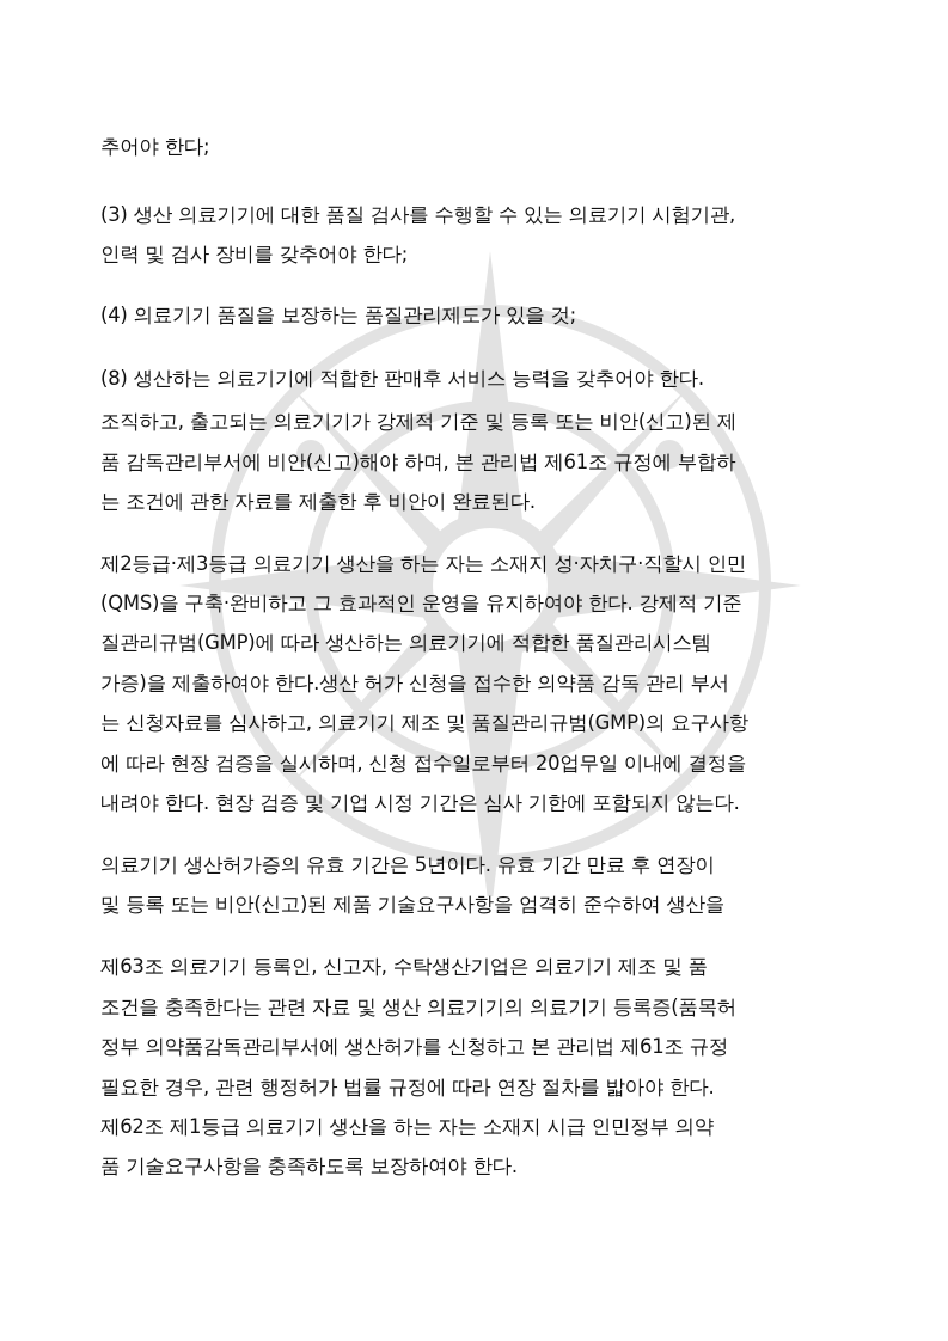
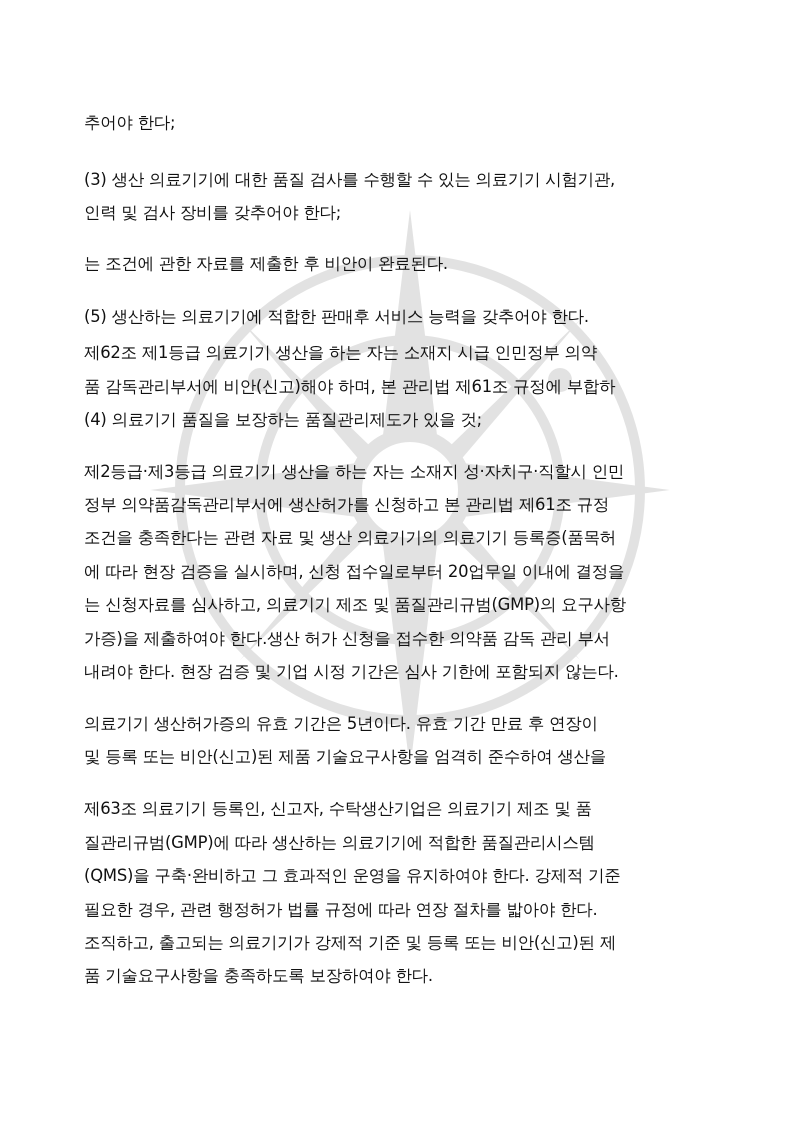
  추어야 한다;
  (3) 생산 의료기기에 대한 품질 검사를 수행할 수 있는 의료기기 시험기관,
  인력 및 검사 장비를 갖추어야 한다;
- (4) 의료기기 품질을 보장하는 품질관리제도가 있을 것;
+ 는 조건에 관한 자료를 제출한 후 비안이 완료된다.
- (8) 생산하는 의료기기에 적합한 판매후 서비스 능력을 갖추어야 한다.
+ (5) 생산하는 의료기기에 적합한 판매후 서비스 능력을 갖추어야 한다.
- 조직하고, 출고되는 의료기기가 강제적 기준 및 등록 또는 비안(신고)된 제
+ 제62조 제1등급 의료기기 생산을 하는 자는 소재지 시급 인민정부 의약
  품 감독관리부서에 비안(신고)해야 하며, 본 관리법 제61조 규정에 부합하
- 는 조건에 관한 자료를 제출한 후 비안이 완료된다.
+ (4) 의료기기 품질을 보장하는 품질관리제도가 있을 것;
  제2등급·제3등급 의료기기 생산을 하는 자는 소재지 성·자치구·직할시 인민
- (QMS)을 구축·완비하고 그 효과적인 운영을 유지하여야 한다. 강제적 기준
+ 정부 의약품감독관리부서에 생산허가를 신청하고 본 관리법 제61조 규정
- 질관리규범(GMP)에 따라 생산하는 의료기기에 적합한 품질관리시스템
+ 조건을 충족한다는 관련 자료 및 생산 의료기기의 의료기기 등록증(품목허
- 가증)을 제출하여야 한다.생산 허가 신청을 접수한 의약품 감독 관리 부서
+ 에 따라 현장 검증을 실시하며, 신청 접수일로부터 20업무일 이내에 결정을
  는 신청자료를 심사하고, 의료기기 제조 및 품질관리규범(GMP)의 요구사항
- 에 따라 현장 검증을 실시하며, 신청 접수일로부터 20업무일 이내에 결정을
+ 가증)을 제출하여야 한다.생산 허가 신청을 접수한 의약품 감독 관리 부서
  내려야 한다. 현장 검증 및 기업 시정 기간은 심사 기한에 포함되지 않는다.
  의료기기 생산허가증의 유효 기간은 5년이다. 유효 기간 만료 후 연장이
  및 등록 또는 비안(신고)된 제품 기술요구사항을 엄격히 준수하여 생산을
  제63조 의료기기 등록인, 신고자, 수탁생산기업은 의료기기 제조 및 품
- 조건을 충족한다는 관련 자료 및 생산 의료기기의 의료기기 등록증(품목허
+ 질관리규범(GMP)에 따라 생산하는 의료기기에 적합한 품질관리시스템
- 정부 의약품감독관리부서에 생산허가를 신청하고 본 관리법 제61조 규정
+ (QMS)을 구축·완비하고 그 효과적인 운영을 유지하여야 한다. 강제적 기준
  필요한 경우, 관련 행정허가 법률 규정에 따라 연장 절차를 밟아야 한다.
- 제62조 제1등급 의료기기 생산을 하는 자는 소재지 시급 인민정부 의약
+ 조직하고, 출고되는 의료기기가 강제적 기준 및 등록 또는 비안(신고)된 제
  품 기술요구사항을 충족하도록 보장하여야 한다.
